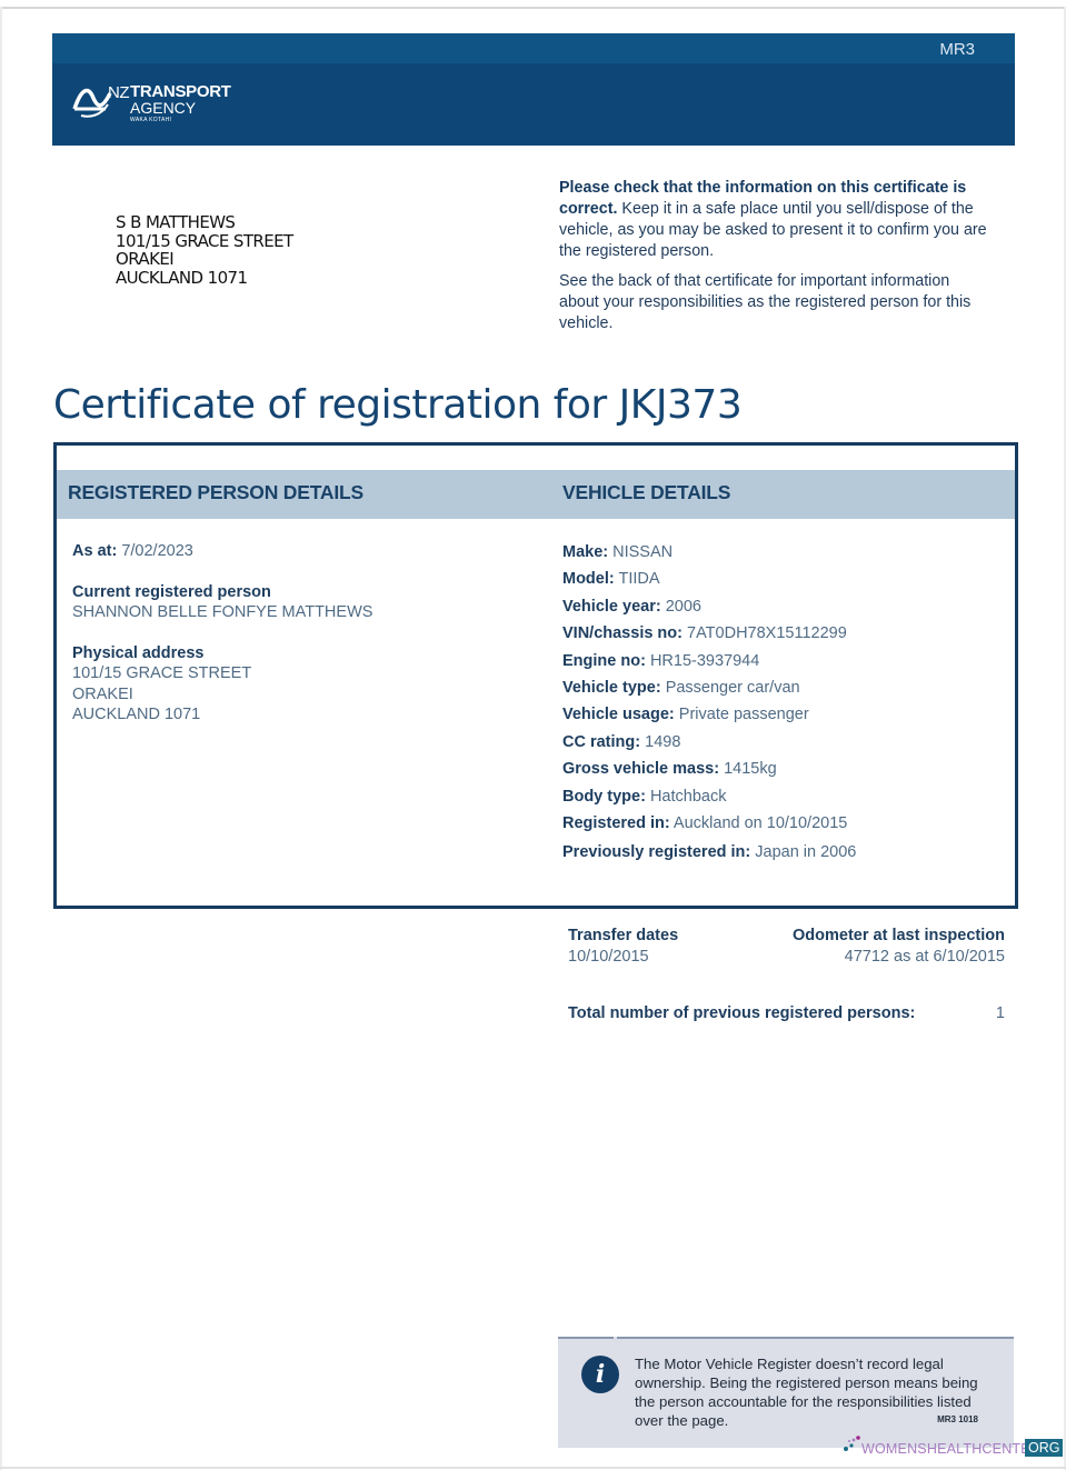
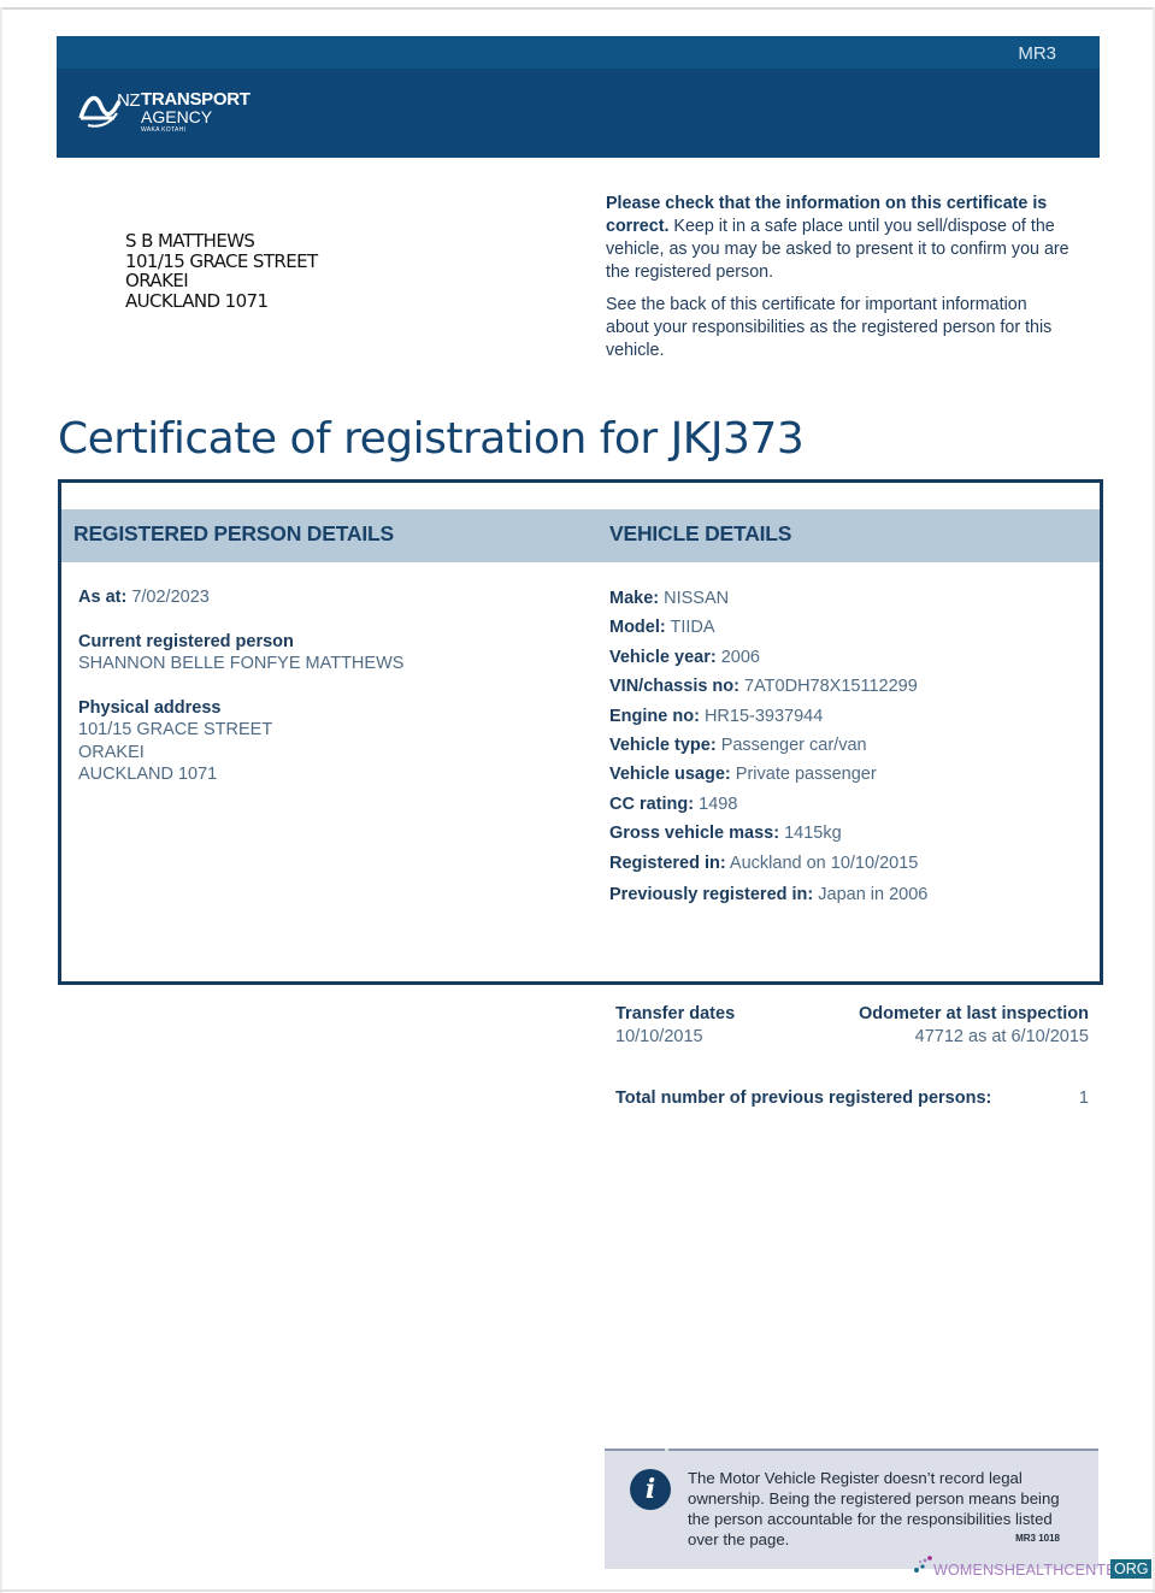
  MR3
  NZ
  TRANSPORT
  AGENCY
  S B MATTHEWS
  101/15 GRACE STREET
  ORAKEI
  AUCKLAND 1071
  Please check that the information on this certificate is correct. Keep it in a safe place until you sell/dispose of the vehicle, as you may be asked to present it to confirm you are the registered person.
- See the back of that certificate for important information about your responsibilities as the registered person for this vehicle.
+ See the back of this certificate for important information about your responsibilities as the registered person for this vehicle.
  Certificate of registration for JKJ373
  REGISTERED PERSON DETAILS
  VEHICLE DETAILS
  As at: 7/02/2023
  Current registered person
  SHANNON BELLE FONFYE MATTHEWS
  Physical address
  101/15 GRACE STREET
  ORAKEI
  AUCKLAND 1071
  Make: NISSAN
  Model: TIIDA
  Vehicle year: 2006
  VIN/chassis no: 7AT0DH78X15112299
  Engine no: HR15-3937944
  Vehicle type: Passenger car/van
  Vehicle usage: Private passenger
  CC rating: 1498
  Gross vehicle mass: 1415kg
- Body type: Hatchback
  Registered in: Auckland on 10/10/2015
  Previously registered in: Japan in 2006
  Transfer dates
  10/10/2015
  Odometer at last inspection
  47712 as at 6/10/2015
  Total number of previous registered persons:
  1
  i
  The Motor Vehicle Register doesn’t record legal ownership. Being the registered person means being the person accountable for the responsibilities listed over the page.
  MR3 1018
  WOMENSHEALTHCENT
  ORG
